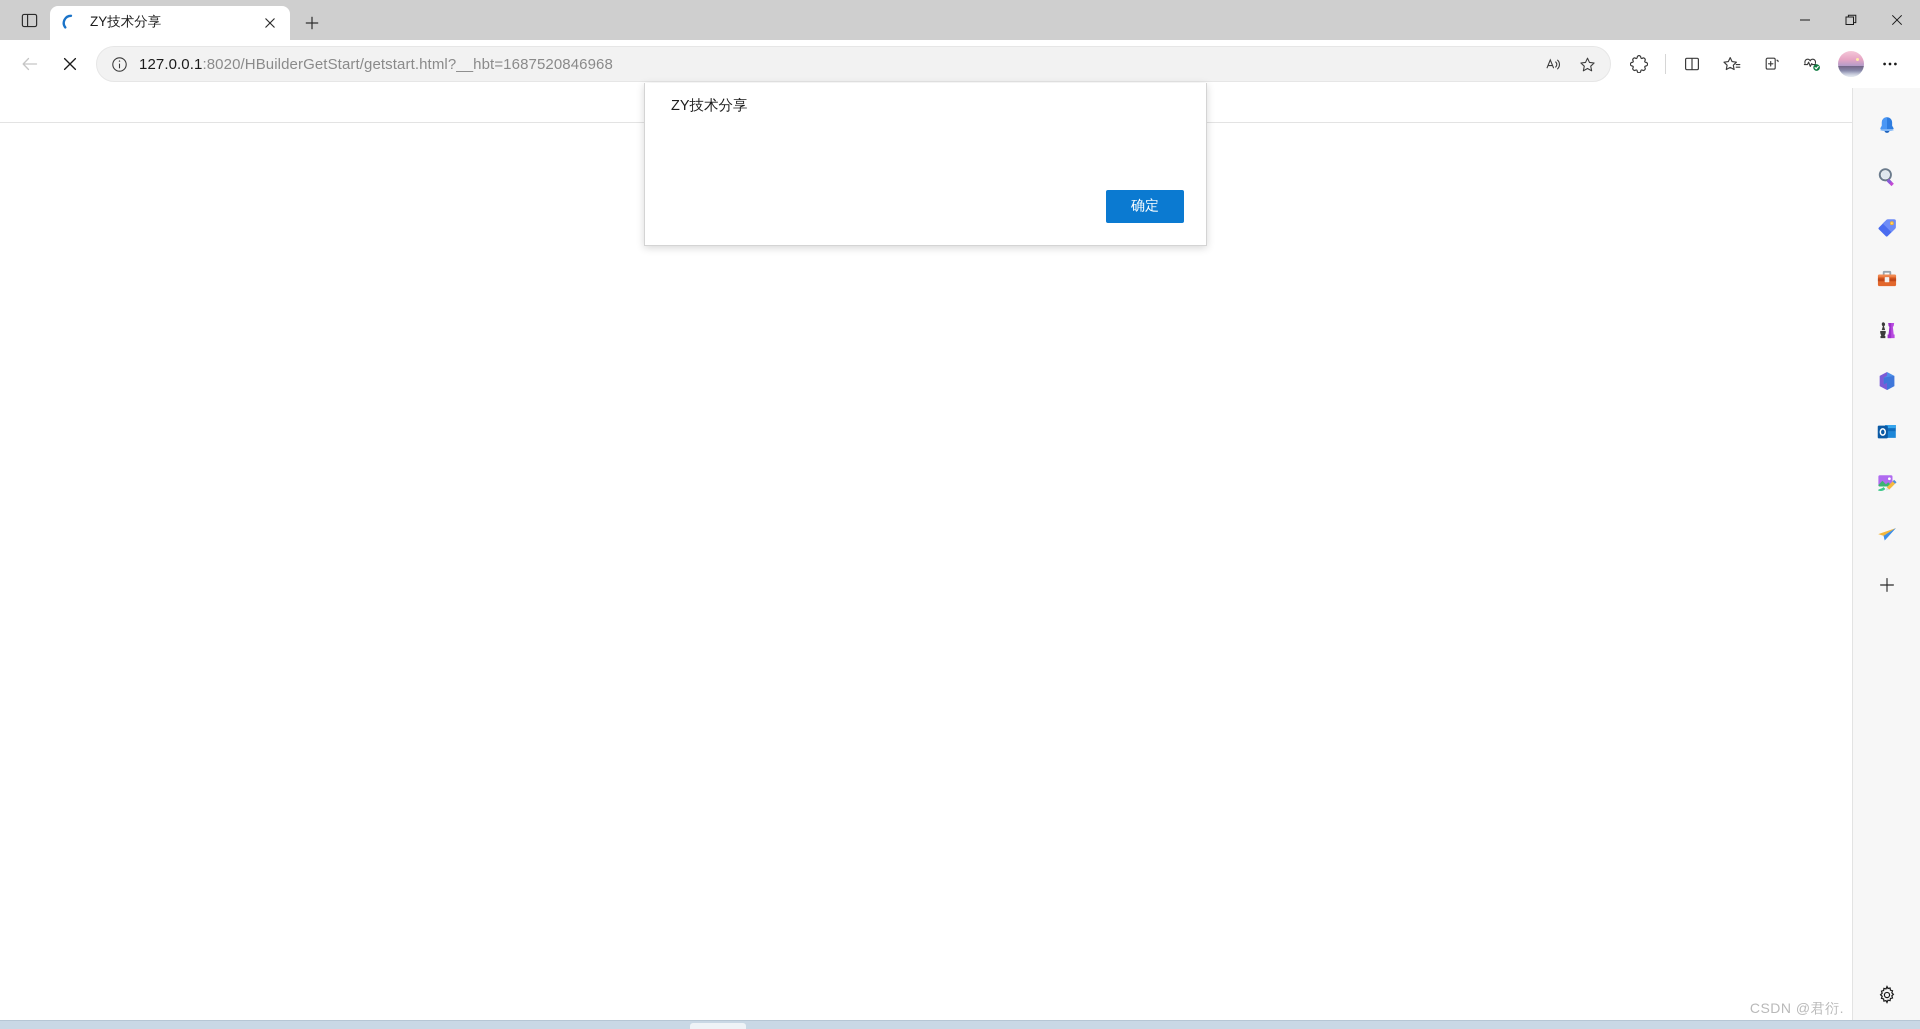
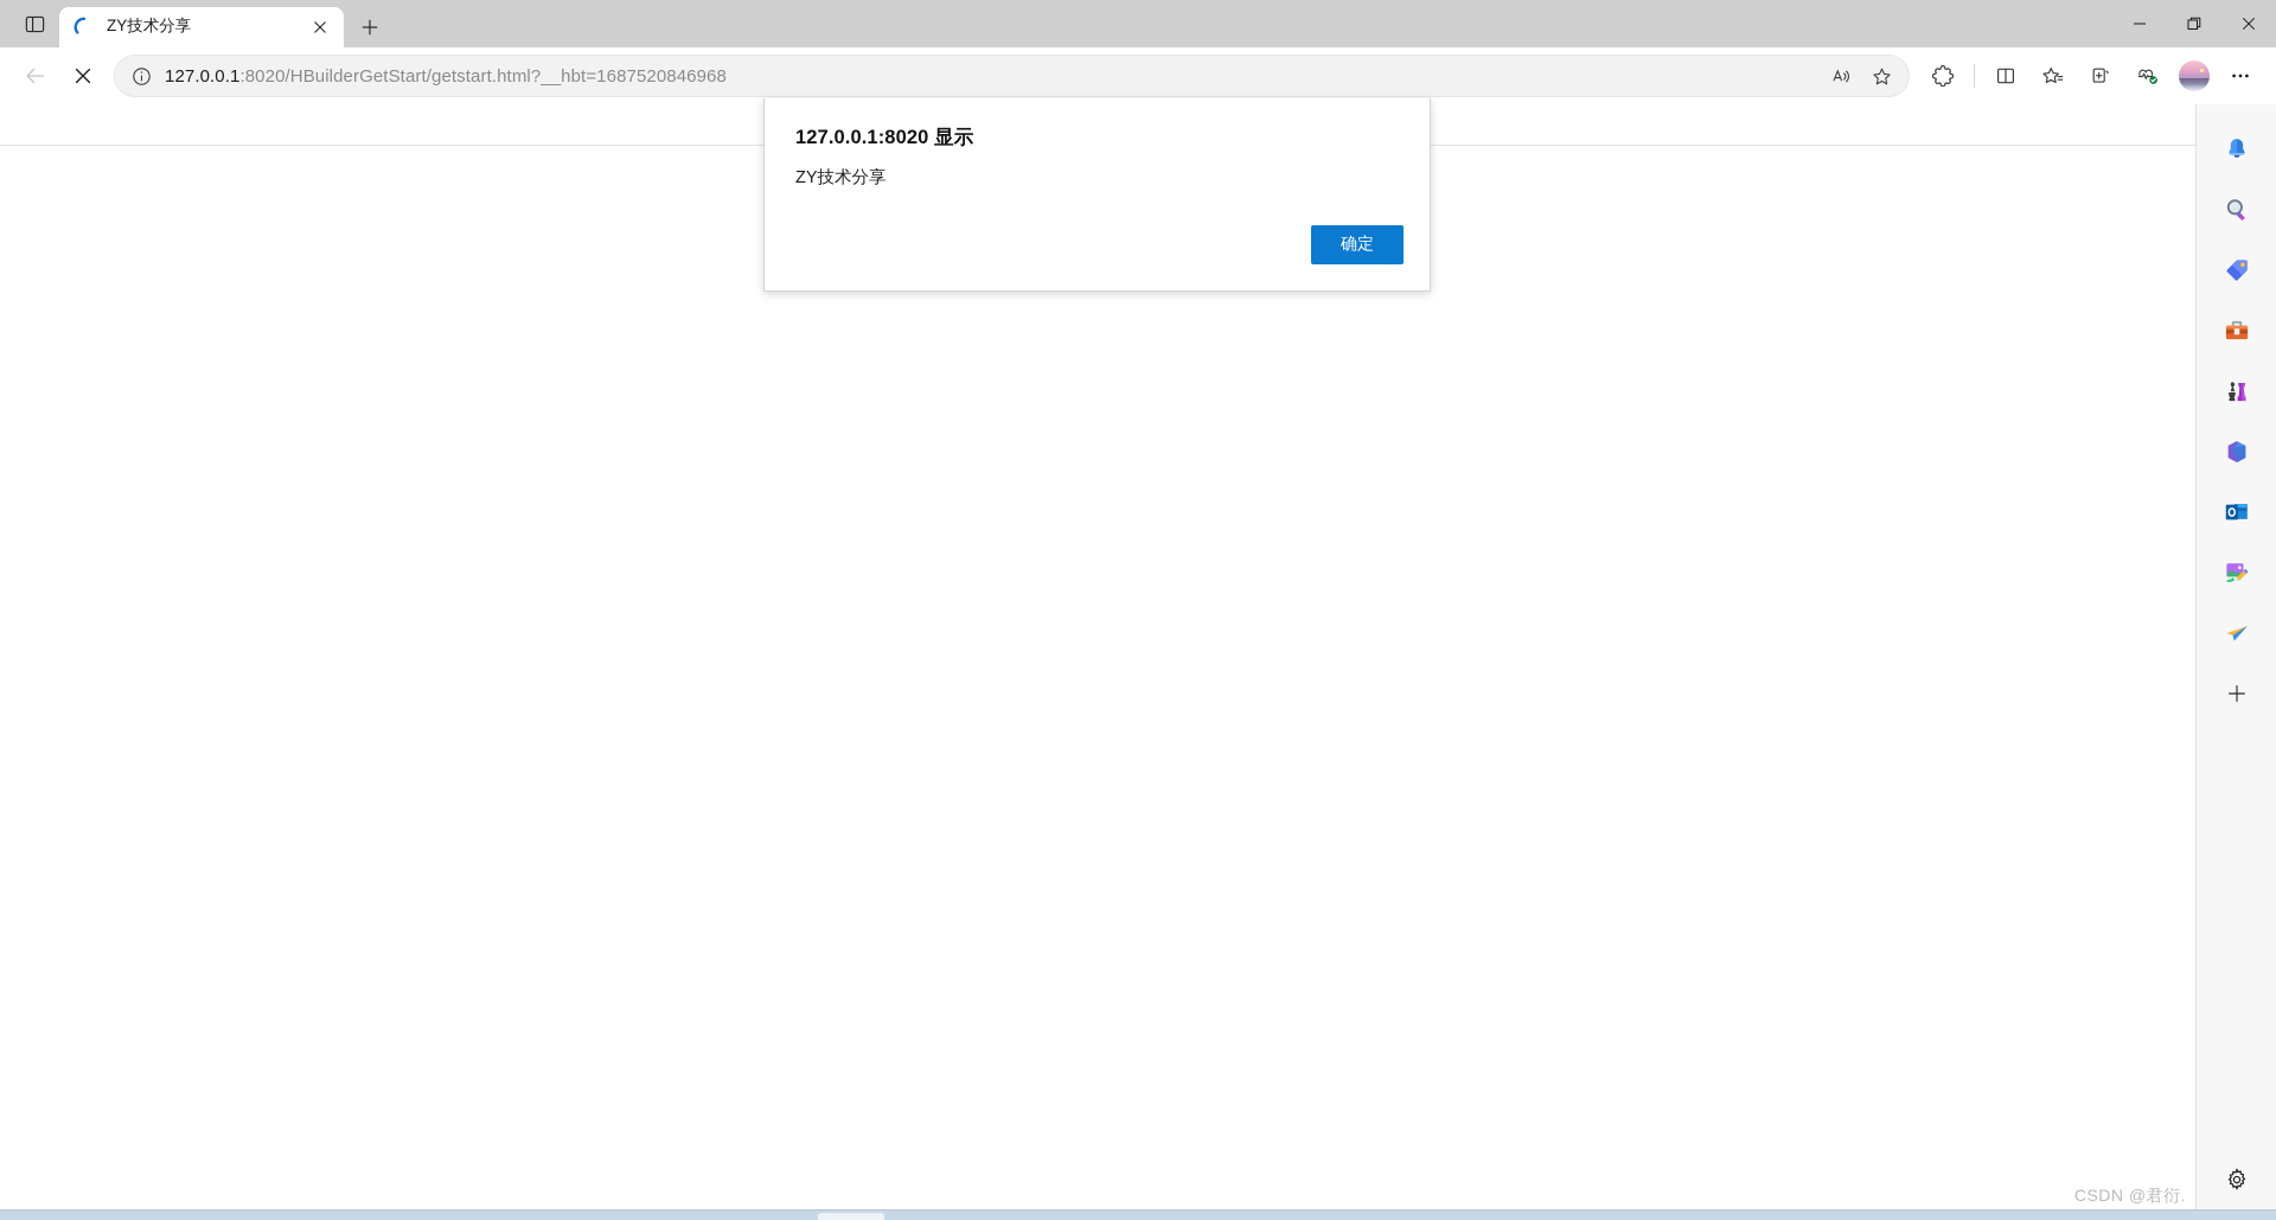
  ZY技术分享
  127.0.0.1:8020/HBuilderGetStart/getstart.html?__hbt=1687520846968
+ 127.0.0.1:8020 显示
  ZY技术分享
  确定
  CSDN @君衍.
